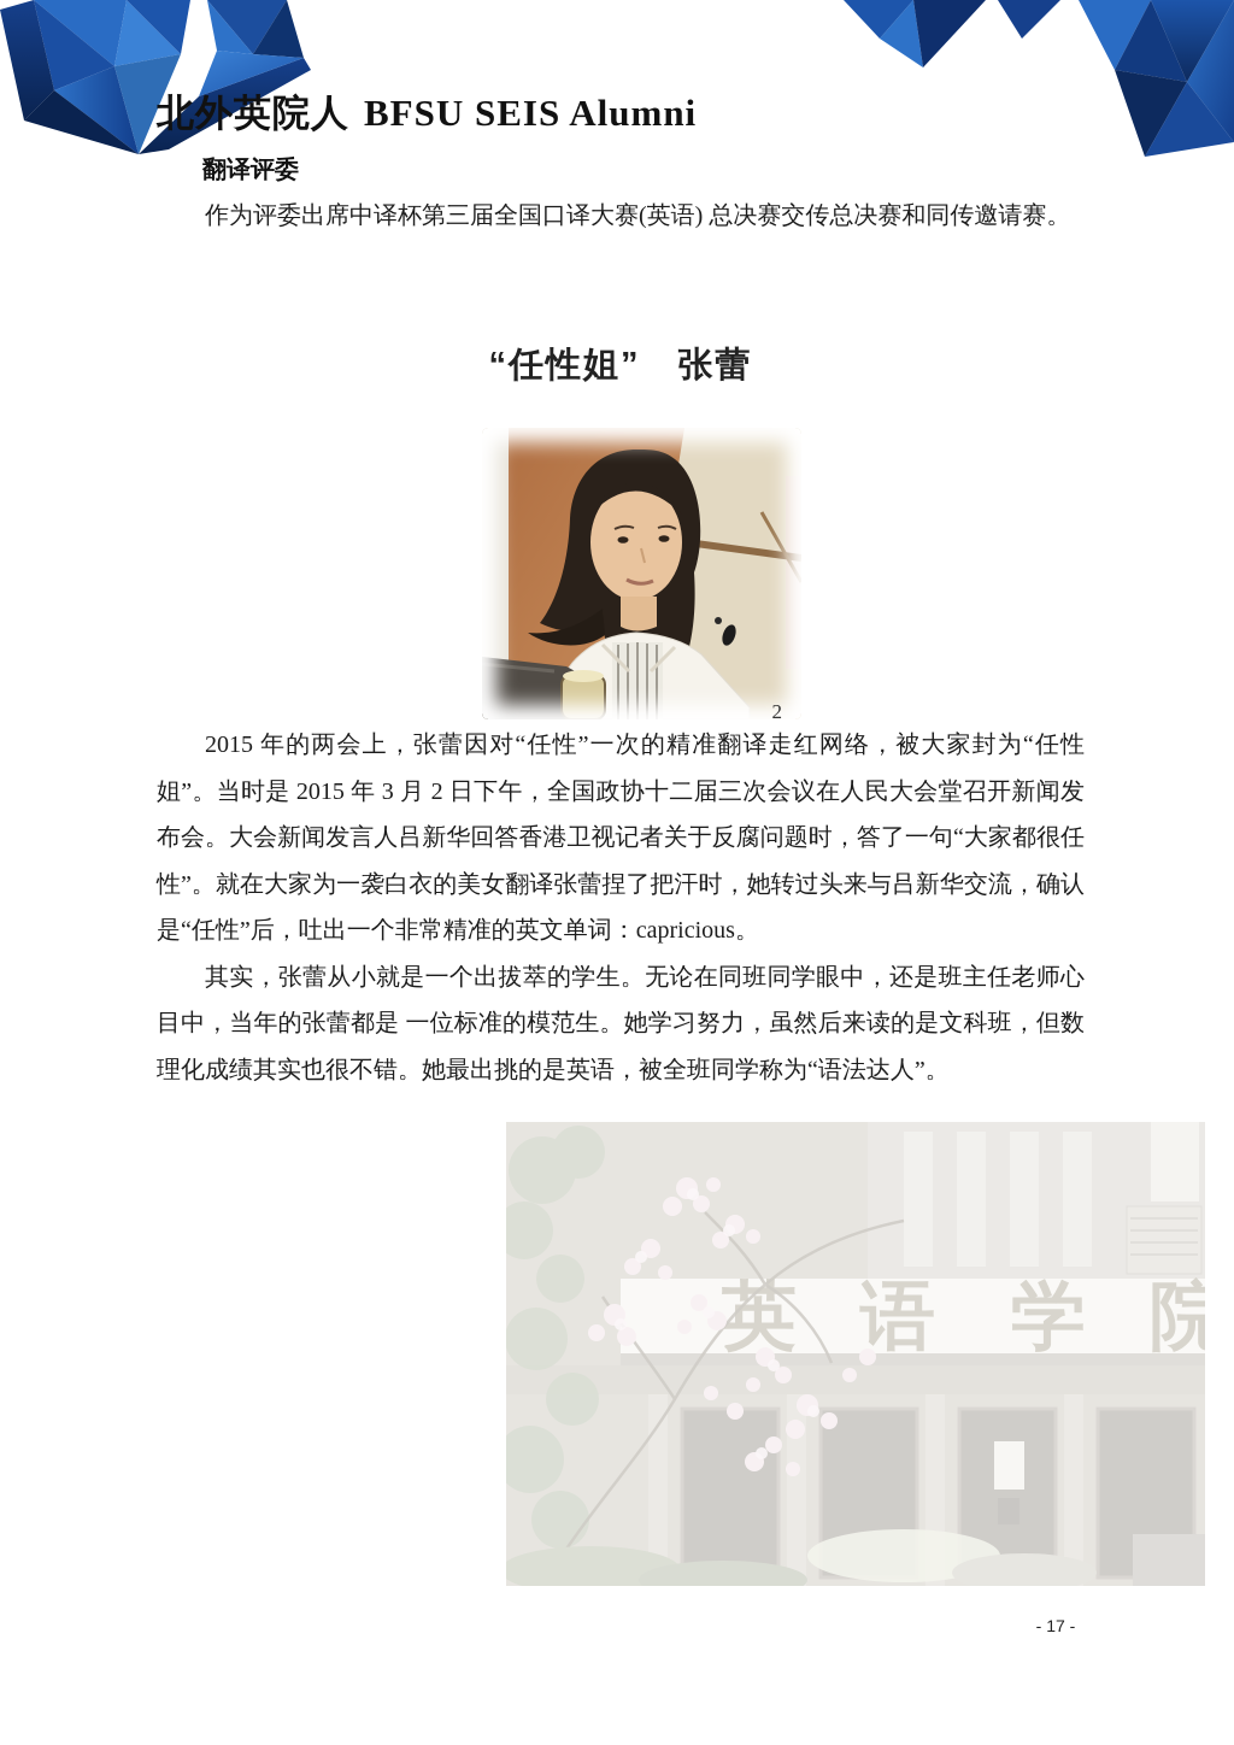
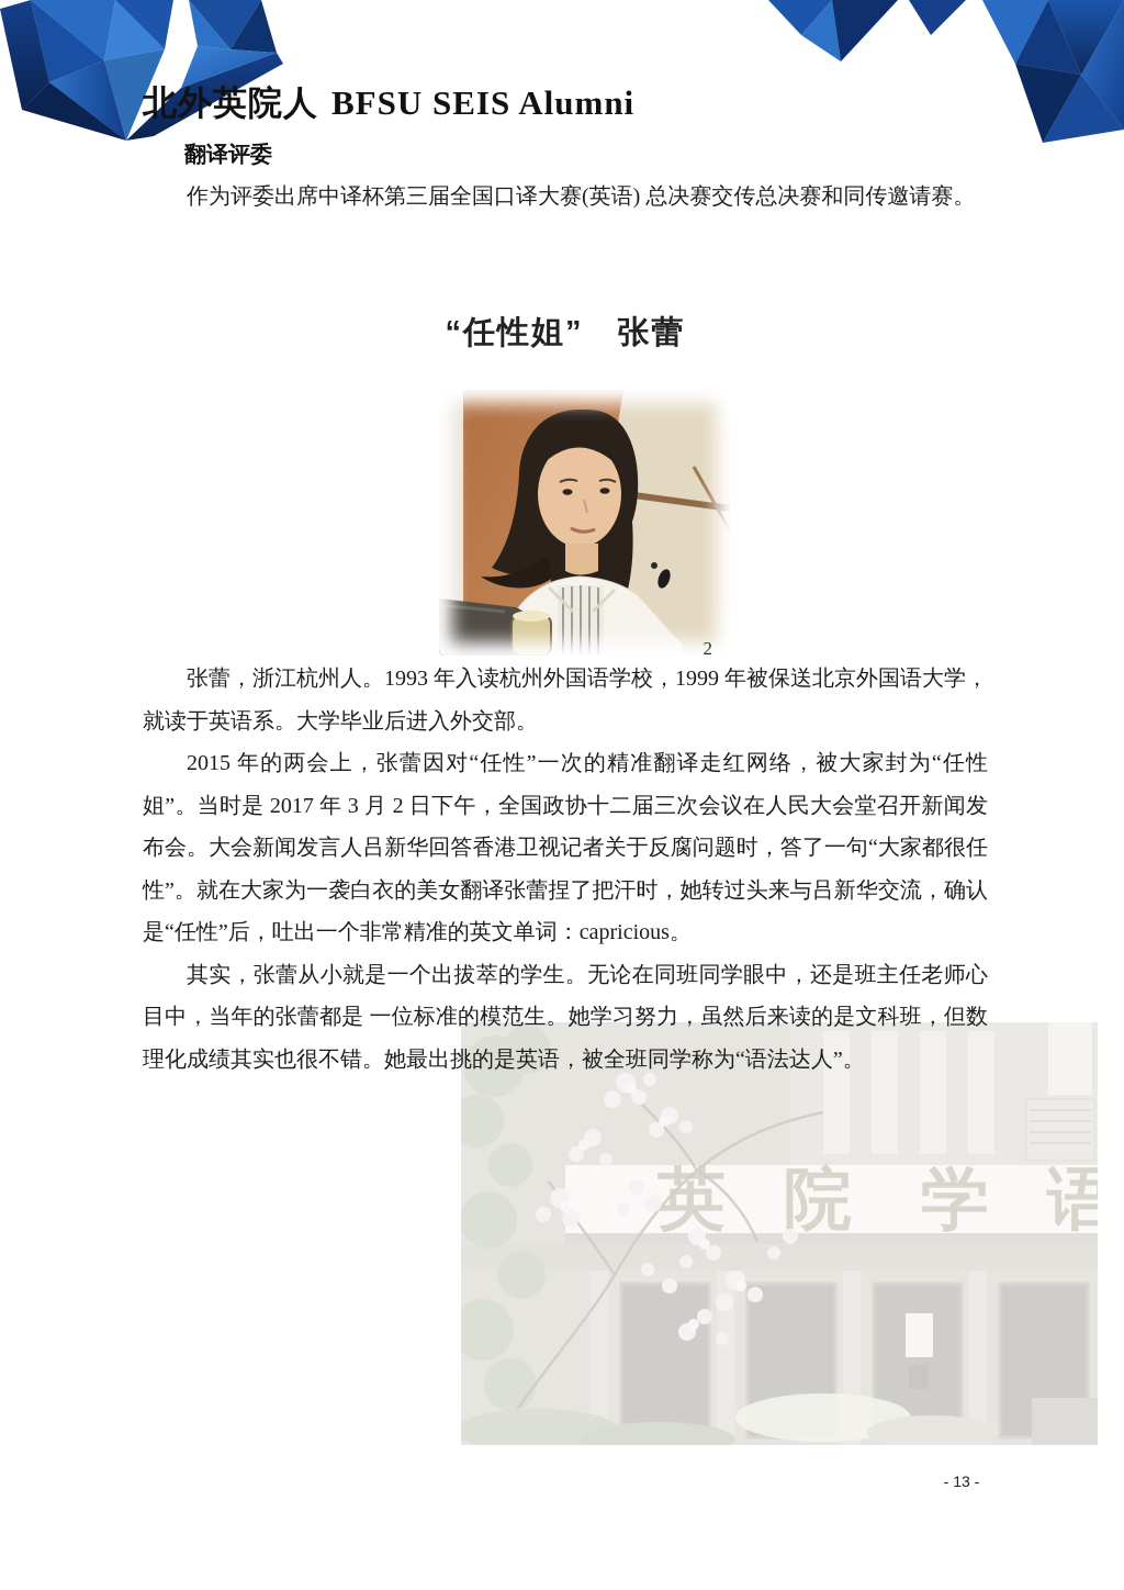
  北外英院人 BFSU SEIS Alumni
  翻译评委
  作为评委出席中译杯第三届全国口译大赛(英语) 总决赛交传总决赛和同传邀请赛。
  “任性姐” 张蕾
  2
  英
- 语
+ 院
  学
- 院
+ 语
+ 张蕾，浙江杭州人。1993 年入读杭州外国语学校，1999 年被保送北京外国语大学，就读于英语系。大学毕业后进入外交部。
- 2015 年的两会上，张蕾因对“任性”一次的精准翻译走红网络，被大家封为“任性姐”。当时是 2015 年 3 月 2 日下午，全国政协十二届三次会议在人民大会堂召开新闻发布会。大会新闻发言人吕新华回答香港卫视记者关于反腐问题时，答了一句“大家都很任性”。就在大家为一袭白衣的美女翻译张蕾捏了把汗时，她转过头来与吕新华交流，确认是“任性”后，吐出一个非常精准的英文单词：capricious。
+ 2015 年的两会上，张蕾因对“任性”一次的精准翻译走红网络，被大家封为“任性姐”。当时是 2017 年 3 月 2 日下午，全国政协十二届三次会议在人民大会堂召开新闻发布会。大会新闻发言人吕新华回答香港卫视记者关于反腐问题时，答了一句“大家都很任性”。就在大家为一袭白衣的美女翻译张蕾捏了把汗时，她转过头来与吕新华交流，确认是“任性”后，吐出一个非常精准的英文单词：capricious。
  其实，张蕾从小就是一个出拔萃的学生。无论在同班同学眼中，还是班主任老师心目中，当年的张蕾都是 一位标准的模范生。她学习努力，虽然后来读的是文科班，但数理化成绩其实也很不错。她最出挑的是英语，被全班同学称为“语法达人”。
- - 17 -
+ - 13 -
